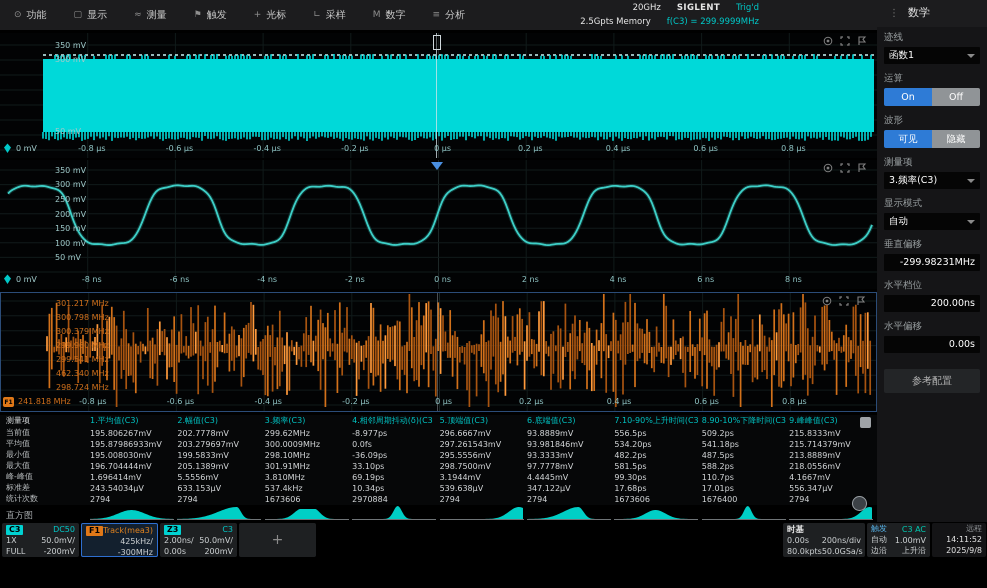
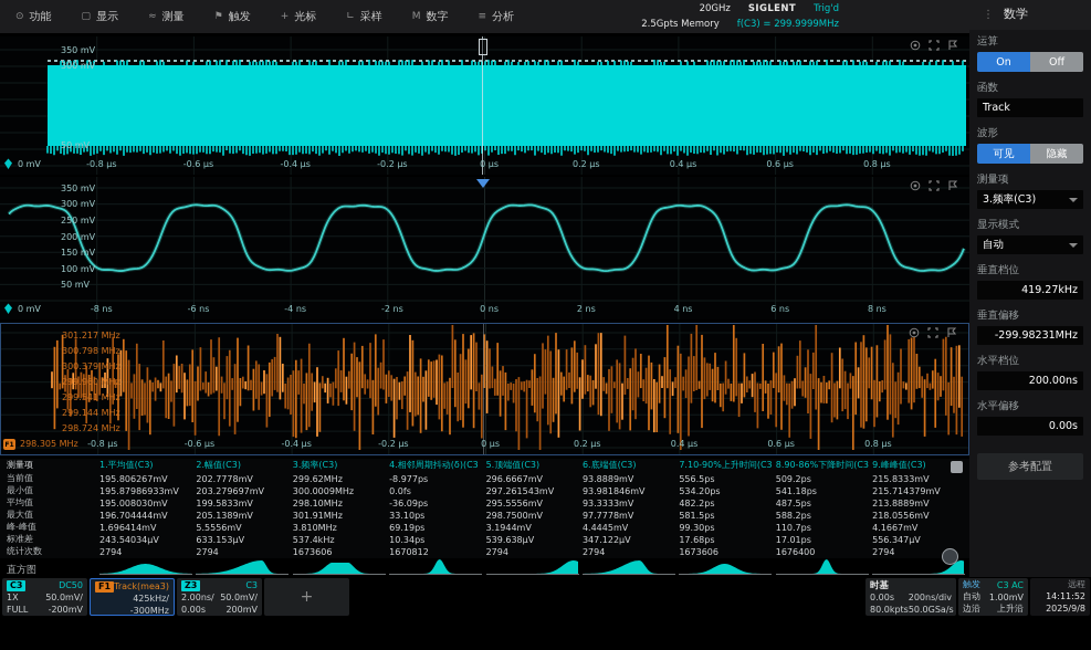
  ⊙
  功能
  ▢
  显示
  ≈
  测量
  ⚑
  触发
  +
  光标
  ∟
  采样
  M
  数字
  ≡
  分析
  20GHz
  SIGLENT
  Trig'd
  2.5Gpts Memory
  f(C3) = 299.9999MHz
  350 mV
  300 mV
  50 mV
  0 mV
  -0.8 µs
  -0.6 µs
  -0.4 µs
  -0.2 µs
  0 µs
  0.2 µs
  0.4 µs
  0.6 µs
  0.8 µs
  350 mV
  300 mV
  250 mV
  200 mV
  150 mV
  100 mV
  50 mV
  0 mV
  -8 ns
  -6 ns
  -4 ns
  -2 ns
  0 ns
  2 ns
  4 ns
  6 ns
  8 ns
  301.217 MHz
  300.798 MHz
  300.379 MHz
  299.960 MHz
  299.541 MHz
- 462.340 MHz
+ 299.144 MHz
  298.724 MHz
- 241.818 MHz
+ 298.305 MHz
  -0.8 µs
  -0.6 µs
  -0.4 µs
  -0.2 µs
  0 µs
  0.2 µs
  0.4 µs
  0.6 µs
  0.8 µs
  测量项
  1.平均值(C3)
  2.幅值(C3)
  3.频率(C3)
  4.相邻周期抖动(δ)(C3
  5.顶端值(C3)
  6.底端值(C3)
  7.10-90%上升时间(C3
- 8.90-10%下降时间(C3
+ 8.90-86%下降时间(C3
  9.峰峰值(C3)
  当前值
  195.806267mV
  202.7778mV
  299.62MHz
  -8.977ps
  296.6667mV
  93.8889mV
  556.5ps
  509.2ps
  215.8333mV
- 平均值
+ 最小值
  195.87986933mV
  203.279697mV
  300.0009MHz
  0.0fs
  297.261543mV
  93.981846mV
  534.20ps
  541.18ps
  215.714379mV
- 最小值
+ 平均值
  195.008030mV
  199.5833mV
  298.10MHz
  -36.09ps
  295.5556mV
  93.3333mV
  482.2ps
  487.5ps
  213.8889mV
  最大值
  196.704444mV
  205.1389mV
  301.91MHz
  33.10ps
  298.7500mV
  97.7778mV
  581.5ps
  588.2ps
  218.0556mV
  峰-峰值
  1.696414mV
  5.5556mV
  3.810MHz
  69.19ps
  3.1944mV
  4.4445mV
  99.30ps
  110.7ps
  4.1667mV
  标准差
  243.54034µV
  633.153µV
  537.4kHz
  10.34ps
  539.638µV
  347.122µV
  17.68ps
  17.01ps
  556.347µV
  统计次数
  2794
  2794
  1673606
- 2970884
+ 1670812
  2794
  2794
  1673606
  1676400
  2794
  直方图
  C3
  DC50
  1X
  50.0mV/
  FULL
  -200mV
  F1
  Track(mea3)
  425kHz/
  -300MHz
  Z3
  C3
  2.00ns/
  50.0mV/
  0.00s
  200mV
  +
  时基
  0.00s
  200ns/div
  80.0kpts
  50.0GSa/s
  触发
  C3 AC
  自动
  1.00mV
  边沿
  上升沿
  远程
  14:11:52
  2025/9/8
  ⋮
  数学
- 迹线
- 函数1
  运算
  On
  Off
+ 函数
+ Track
  波形
  可见
  隐藏
  测量项
  3.频率(C3)
  显示模式
  自动
+ 垂直档位
+ 419.27kHz
  垂直偏移
  -299.98231MHz
  水平档位
  200.00ns
  水平偏移
  0.00s
  参考配置
